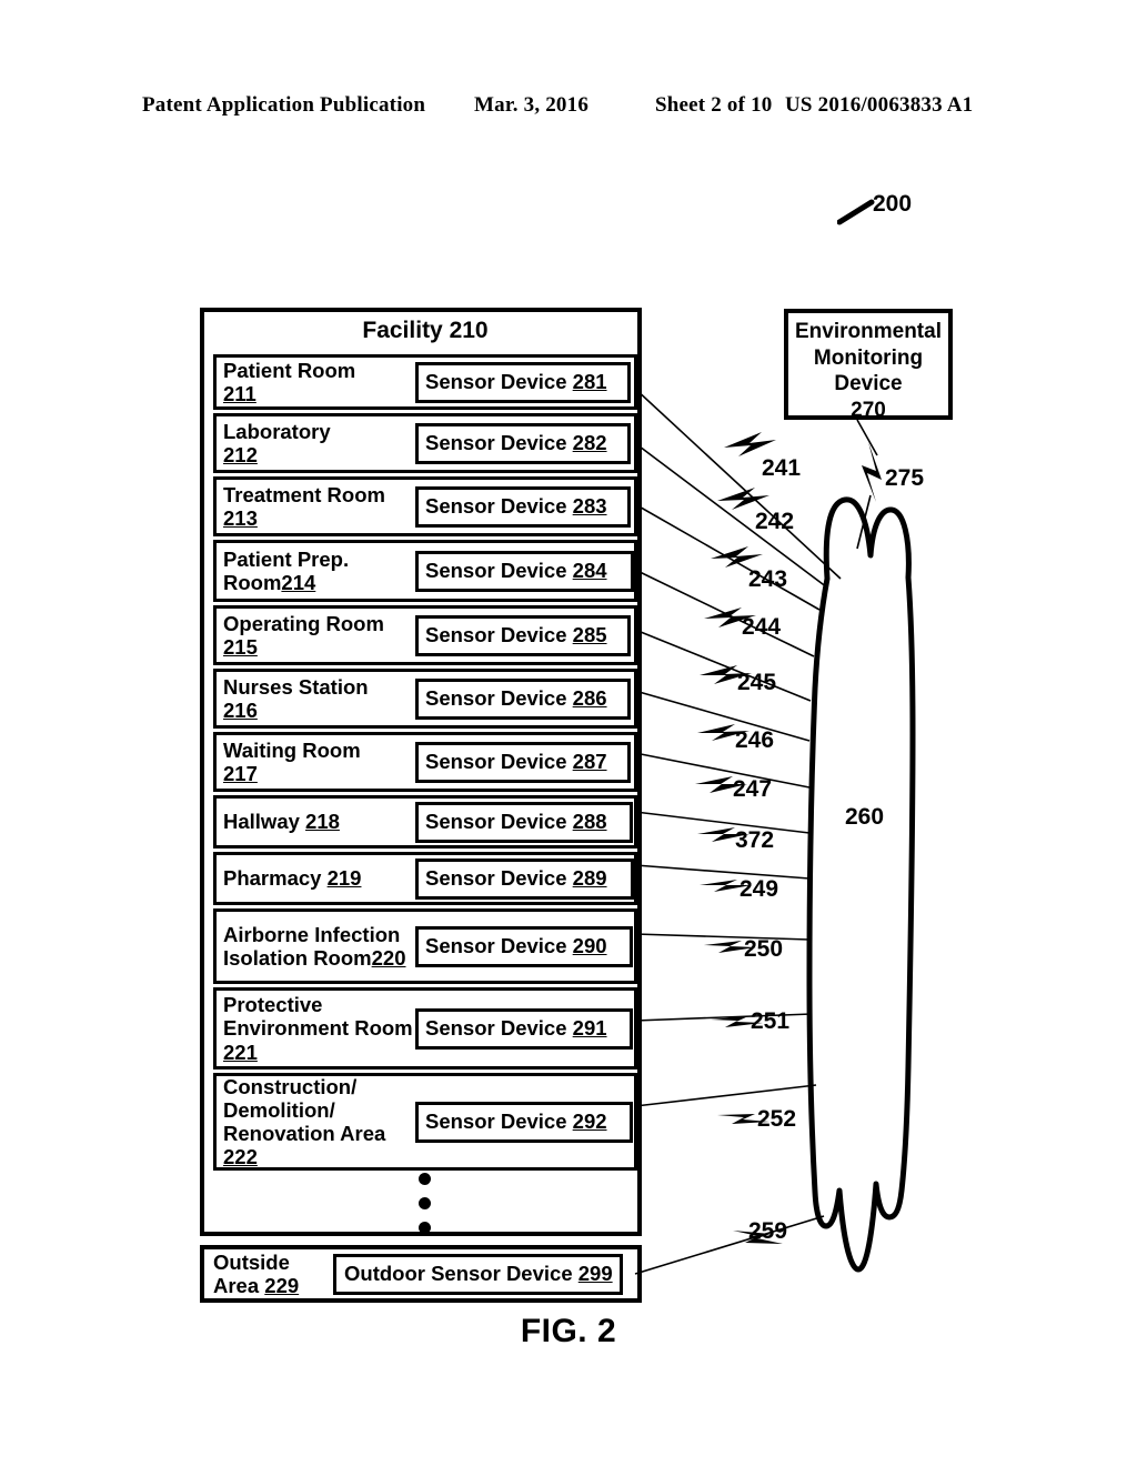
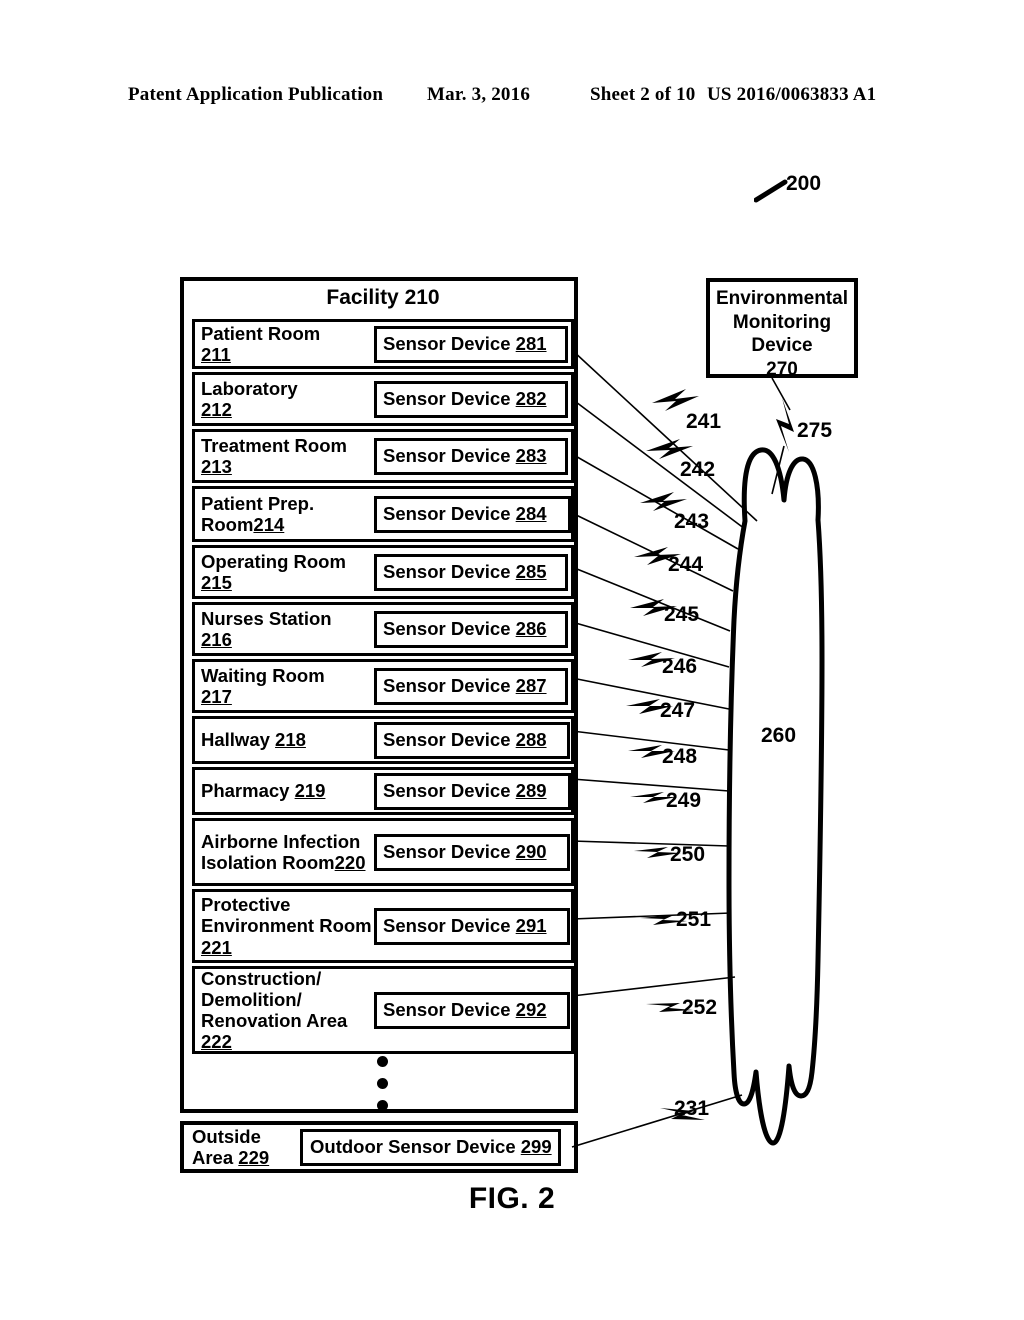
  Patent Application Publication
  Mar. 3, 2016
  Sheet 2 of 10
  US 2016/0063833 A1
  200
  Facility 210
  Patient Room
  211
  Sensor Device 281
  Laboratory
  212
  Sensor Device 282
  Treatment Room
  213
  Sensor Device 283
  Patient Prep. Room214
  Sensor Device 284
  Operating Room
  215
  Sensor Device 285
  Nurses Station
  216
  Sensor Device 286
  Waiting Room
  217
  Sensor Device 287
  Hallway 218
  Sensor Device 288
  Pharmacy 219
  Sensor Device 289
  Airborne Infection Isolation Room220
  Sensor Device 290
  Protective Environment Room 221
  Sensor Device 291
  Construction/ Demolition/ Renovation Area 222
  Sensor Device 292
  Outside Area 229
  Outdoor Sensor Device 299
  Environmental
  Monitoring
  Device
  270
  241
  242
  243
  244
  245
  246
  247
- 372
+ 248
  249
  250
  251
  252
- 259
+ 231
  275
  260
  FIG. 2
